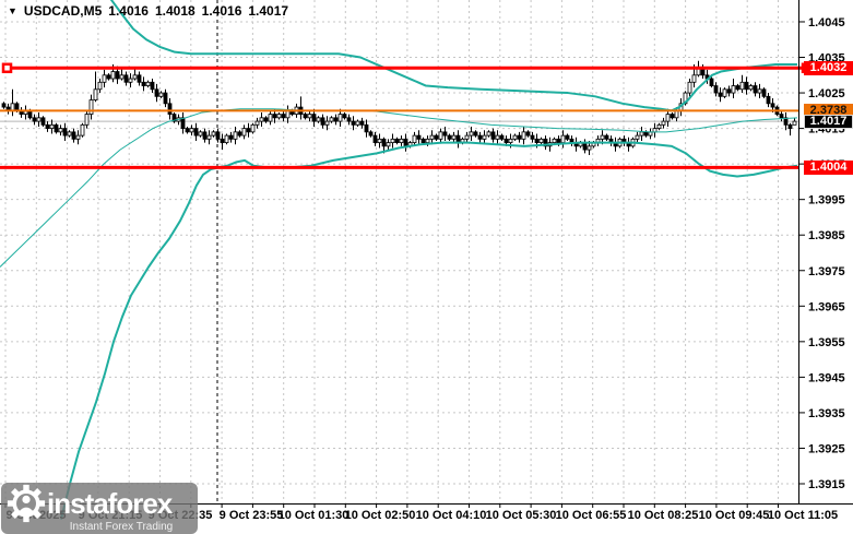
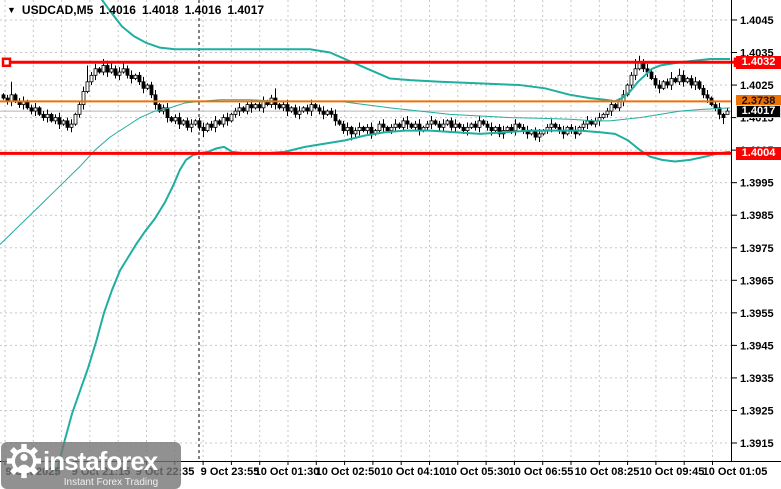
  1.4045
  1.4035
  1.4025
  1.4015
  1.3995
  1.3985
  1.3975
  1.3965
  1.3955
  1.3945
  1.3935
  1.3925
  1.3915
  9t 2025
  9 Oct 21:15
  9 Oct 22:35
  9 Oct 23:55
  10 Oct 01:30
  10 Oct 02:50
  10 Oct 04:10
  10 Oct 05:30
  10 Oct 06:55
  10 Oct 08:25
  10 Oct 09:45
- 10 Oct 11:05
+ 10 Oct 01:05
  ▼
  USDCAD,M5
  1.4016
  1.4018
  1.4016
  1.4017
  1.4032
  2.3738
  1.4017
  1.4004
  instaforex
  Instant Forex Trading
